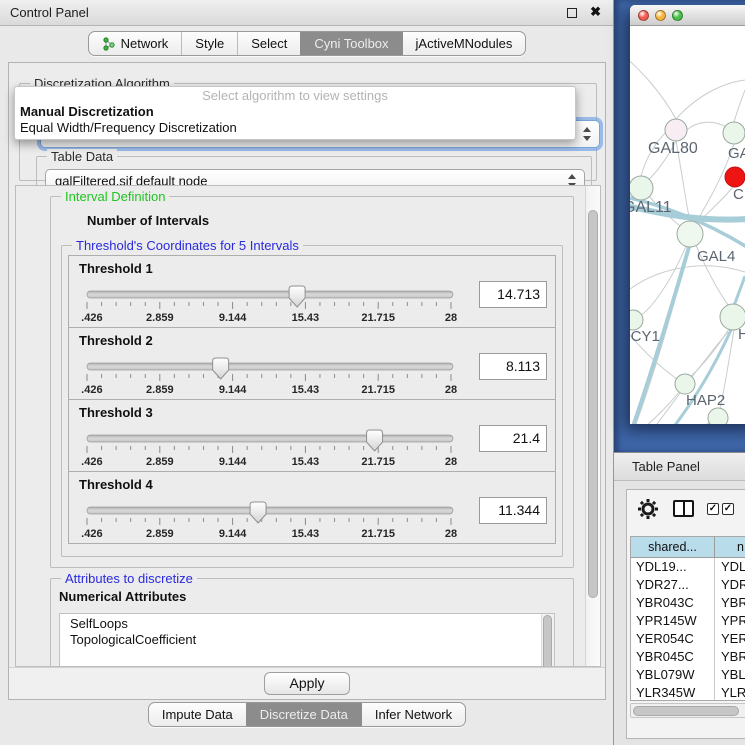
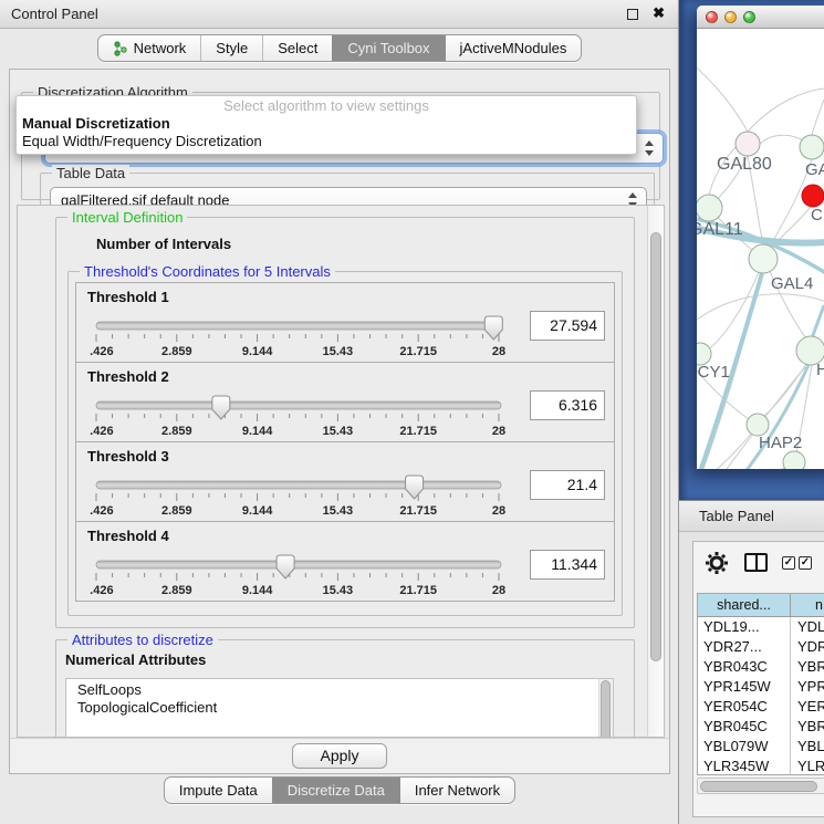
  Control Panel
  ✖
  Network
  Style
  Select
  Cyni Toolbox
  jActiveMNodules
  Discretization Algorithm
  Table Data
  galFiltered.sif default node
  Interval Definition
  Number of Intervals
  Threshold's Coordinates for 5 Intervals
  Threshold 1
  2.859
  9.144
  15.43
  21.715
  28
- 14.713
+ 27.594
  Threshold 2
  2.859
  9.144
  15.43
  21.715
  28
- 8.113
+ 6.316
  Threshold 3
  2.859
  9.144
  15.43
  21.715
  28
  21.4
  Threshold 4
  2.859
  9.144
  15.43
  21.715
  28
  11.344
  Attributes to discretize
  Numerical Attributes
  SelfLoops
  TopologicalCoefficient
  Apply
  Impute Data
  Discretize Data
  Infer Network
  Select algorithm to view settings
  Manual Discretization
  Equal Width/Frequency Discretization
  GAL80
  C
  GAL11
  GAL4
  CY1
  H
  HAP2
  Table Panel
  ✓
  ✓
  shared...
  n
  YDL19...
  YDL
  YDR27...
  YDR
  YBR043C
  YBR
  YPR145W
  YPR
  YER054C
  YER
  YBR045C
  YBR
  YBL079W
  YBL
  YLR345W
  YLR
